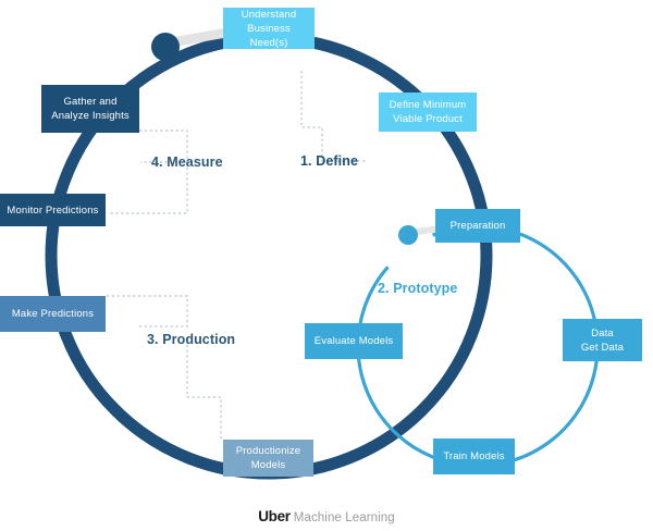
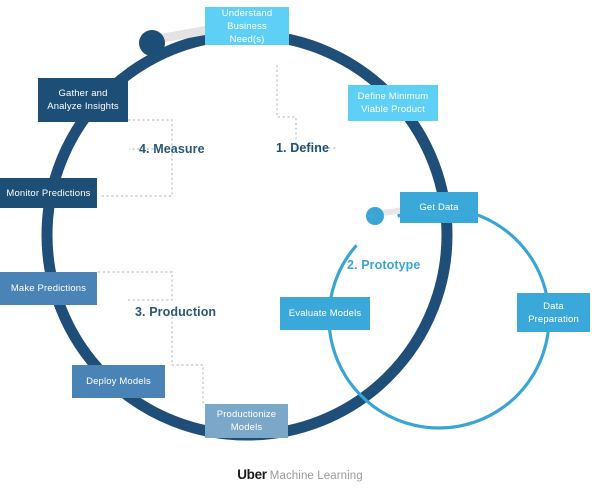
  Understand
  Business Need(s)
  Define Minimum
  Viable Product
- Preparation
+ Get Data
  Data
- Get Data
+ Preparation
- Train Models
  Evaluate Models
  Productionize
  Models
+ Deploy Models
  Make Predictions
  Monitor Predictions
  Gather and
  Analyze Insights
  1. Define
  2. Prototype
  3. Production
  4. Measure
  Uber Machine Learning
